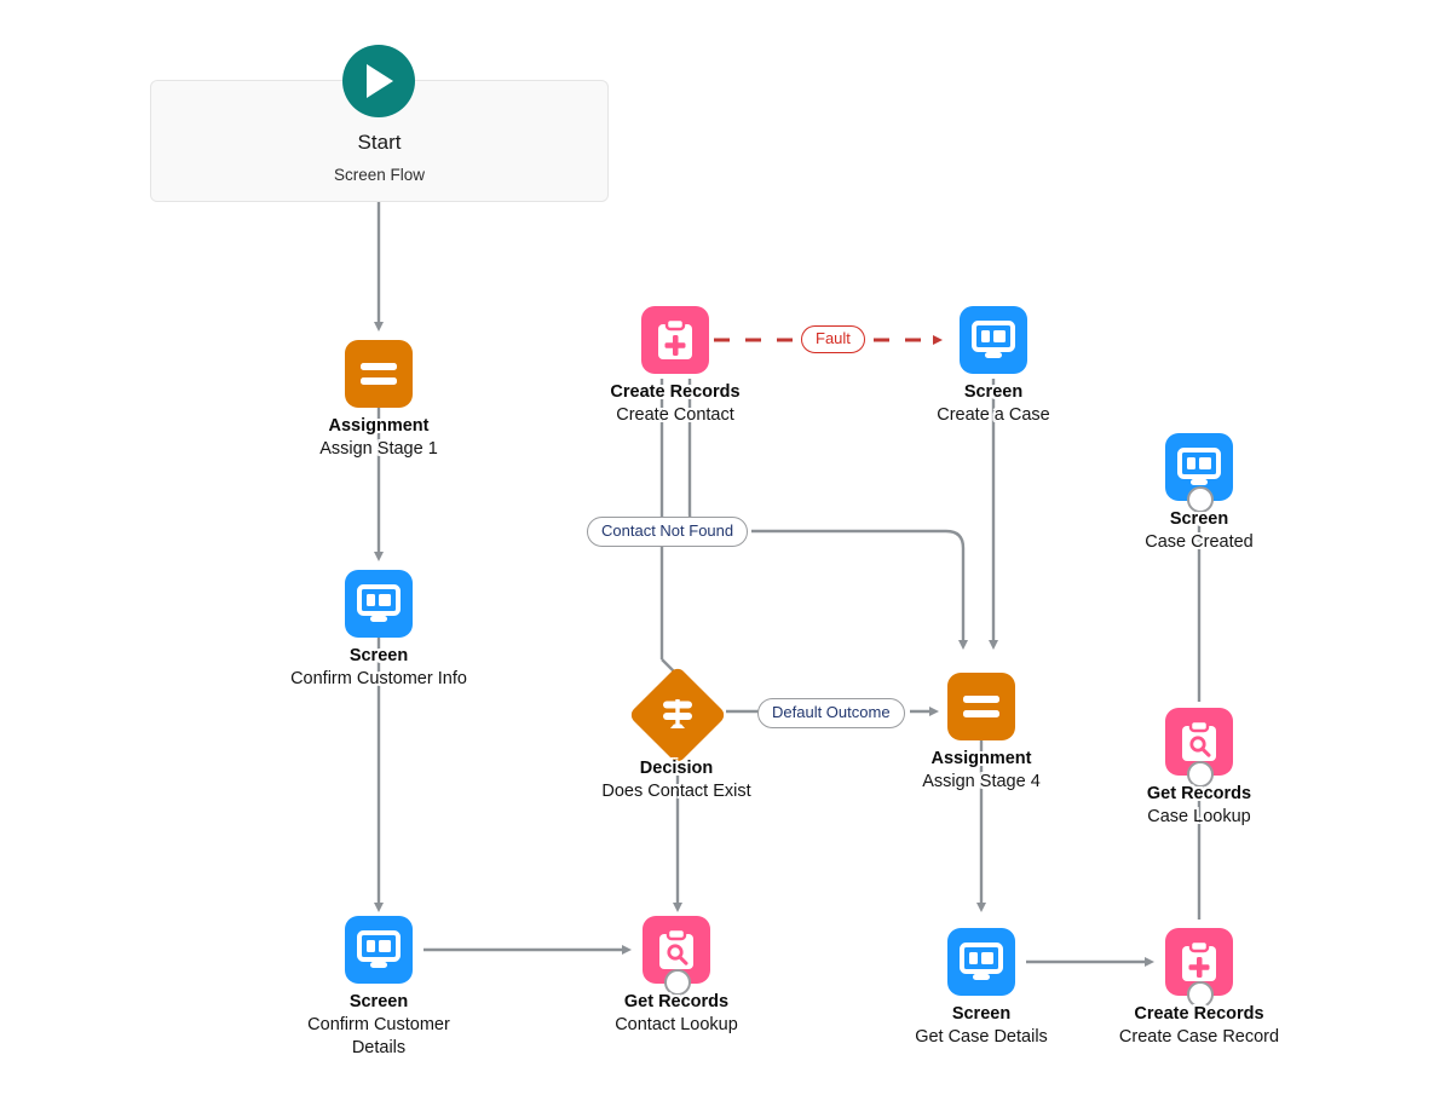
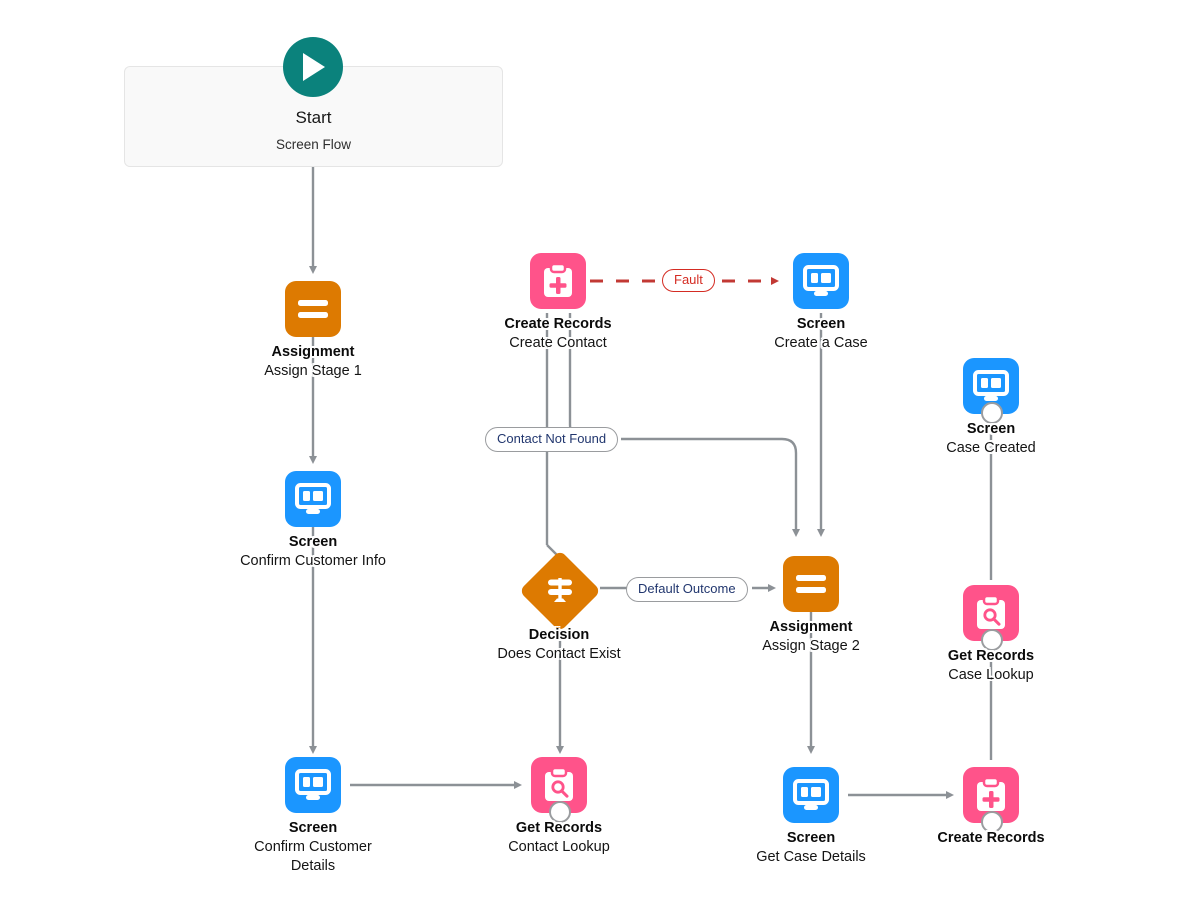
  Start
  Screen Flow
  Assignment
  Assign Stage 1
  Screen
  Confirm Customer Info
  Screen
  Confirm Customer Details
  Create Records
  Create Contact
  Screen
  Create a Case
  Decision
  Does Contact Exist
  Get Records
  Contact Lookup
  Assignment
- Assign Stage 4
+ Assign Stage 2
  Screen
  Get Case Details
  Screen
  Case Created
  Get Records
  Case Lookup
  Create Records
- Create Case Record
  Fault
  Contact Not Found
  Default Outcome
